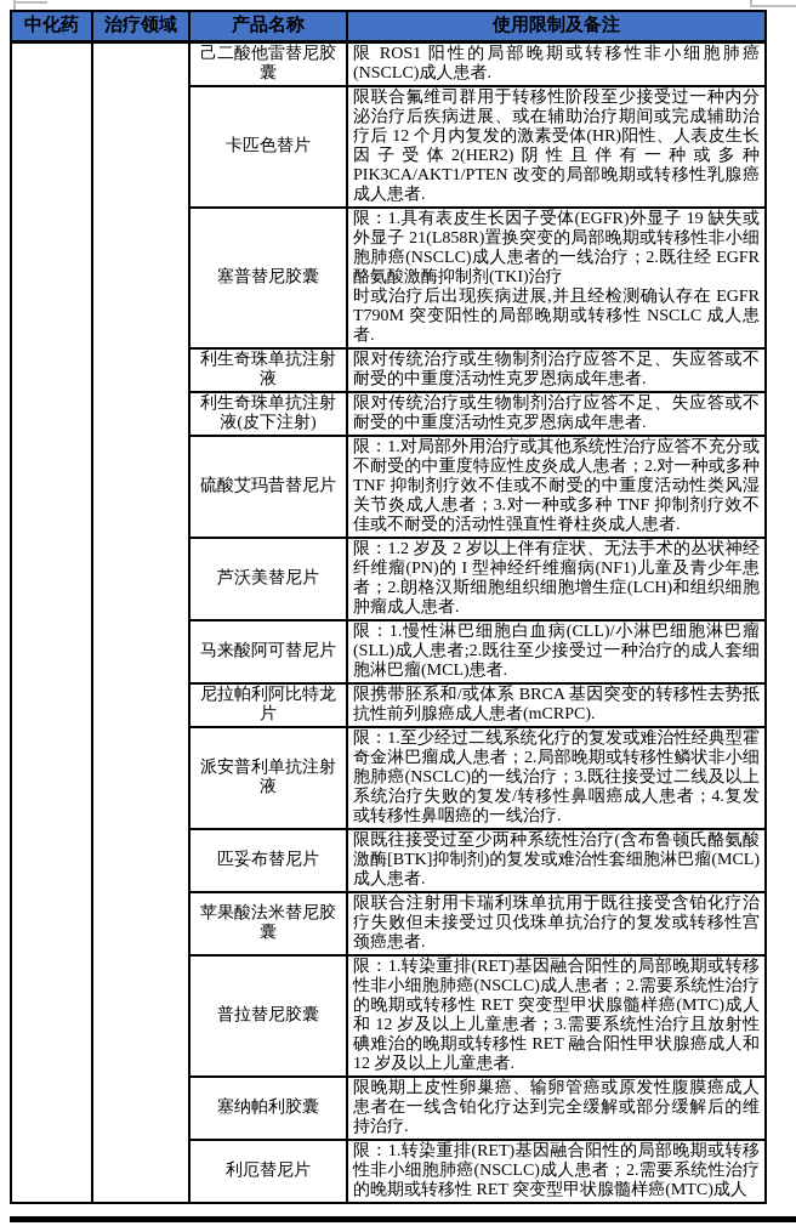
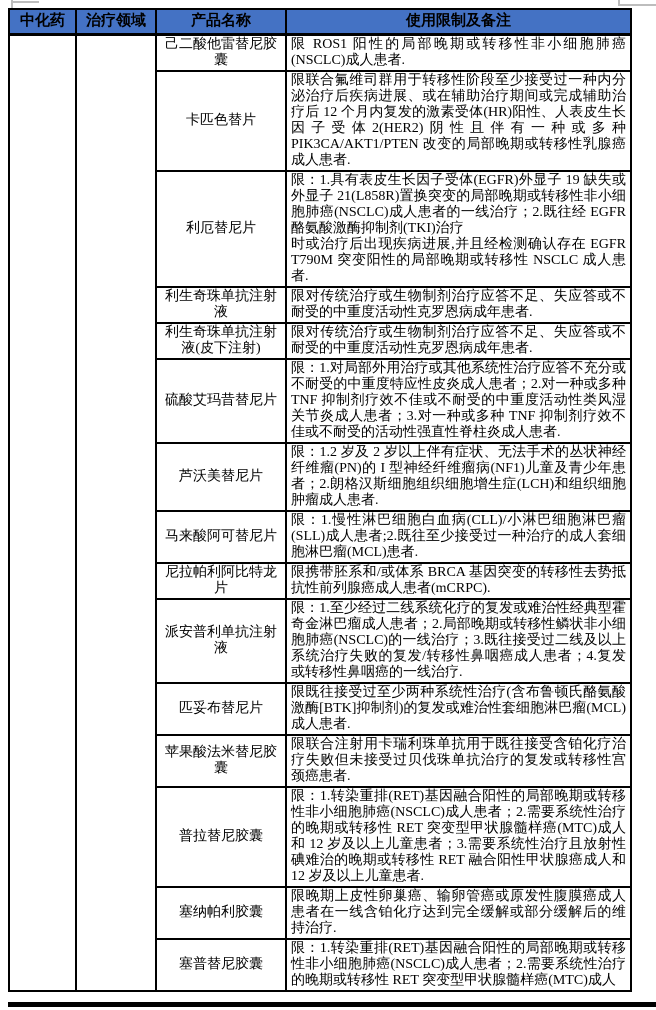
  中化药	治疗领域	产品名称	使用限制及备注
  		己二酸他雷替尼胶囊	限 ROS1 阳性的局部晚期或转移性非小细胞肺癌(NSCLC)成人患者.
  卡匹色替片	限联合氟维司群用于转移性阶段至少接受过一种内分泌治疗后疾病进展、或在辅助治疗期间或完成辅助治疗后 12 个月内复发的激素受体(HR)阳性、人表皮生长因子受体2(HER2)阴性且伴有一种或多种PIK3CA/AKT1/PTEN 改变的局部晚期或转移性乳腺癌成人患者.
- 塞普替尼胶囊	限：1.具有表皮生长因子受体(EGFR)外显子 19 缺失或外显子 21(L858R)置换突变的局部晚期或转移性非小细胞肺癌(NSCLC)成人患者的一线治疗；2.既往经 EGFR 酪氨酸激酶抑制剂(TKI)治疗 时或治疗后出现疾病进展,并且经检测确认存在 EGFR T790M 突变阳性的局部晚期或转移性 NSCLC 成人患者.
+ 利厄替尼片	限：1.具有表皮生长因子受体(EGFR)外显子 19 缺失或外显子 21(L858R)置换突变的局部晚期或转移性非小细胞肺癌(NSCLC)成人患者的一线治疗；2.既往经 EGFR 酪氨酸激酶抑制剂(TKI)治疗 时或治疗后出现疾病进展,并且经检测确认存在 EGFR T790M 突变阳性的局部晚期或转移性 NSCLC 成人患者.
  利生奇珠单抗注射液	限对传统治疗或生物制剂治疗应答不足、失应答或不耐受的中重度活动性克罗恩病成年患者.
  利生奇珠单抗注射液(皮下注射)	限对传统治疗或生物制剂治疗应答不足、失应答或不耐受的中重度活动性克罗恩病成年患者.
  硫酸艾玛昔替尼片	限：1.对局部外用治疗或其他系统性治疗应答不充分或不耐受的中重度特应性皮炎成人患者；2.对一种或多种TNF 抑制剂疗效不佳或不耐受的中重度活动性类风湿关节炎成人患者；3.对一种或多种 TNF 抑制剂疗效不佳或不耐受的活动性强直性脊柱炎成人患者.
  芦沃美替尼片	限：1.2 岁及 2 岁以上伴有症状、无法手术的丛状神经纤维瘤(PN)的 I 型神经纤维瘤病(NF1)儿童及青少年患者；2.朗格汉斯细胞组织细胞增生症(LCH)和组织细胞肿瘤成人患者.
  马来酸阿可替尼片	限：1.慢性淋巴细胞白血病(CLL)/小淋巴细胞淋巴瘤(SLL)成人患者;2.既往至少接受过一种治疗的成人套细胞淋巴瘤(MCL)患者.
  尼拉帕利阿比特龙片	限携带胚系和/或体系 BRCA 基因突变的转移性去势抵抗性前列腺癌成人患者(mCRPC).
  派安普利单抗注射液	限：1.至少经过二线系统化疗的复发或难治性经典型霍奇金淋巴瘤成人患者；2.局部晚期或转移性鳞状非小细胞肺癌(NSCLC)的一线治疗；3.既往接受过二线及以上系统治疗失败的复发/转移性鼻咽癌成人患者；4.复发或转移性鼻咽癌的一线治疗.
  匹妥布替尼片	限既往接受过至少两种系统性治疗(含布鲁顿氏酪氨酸激酶[BTK]抑制剂)的复发或难治性套细胞淋巴瘤(MCL)成人患者.
  苹果酸法米替尼胶囊	限联合注射用卡瑞利珠单抗用于既往接受含铂化疗治疗失败但未接受过贝伐珠单抗治疗的复发或转移性宫颈癌患者.
  普拉替尼胶囊	限：1.转染重排(RET)基因融合阳性的局部晚期或转移性非小细胞肺癌(NSCLC)成人患者；2.需要系统性治疗的晚期或转移性 RET 突变型甲状腺髓样癌(MTC)成人和 12 岁及以上儿童患者；3.需要系统性治疗且放射性碘难治的晚期或转移性 RET 融合阳性甲状腺癌成人和 12 岁及以上儿童患者.
  塞纳帕利胶囊	限晚期上皮性卵巢癌、输卵管癌或原发性腹膜癌成人患者在一线含铂化疗达到完全缓解或部分缓解后的维持治疗.
- 利厄替尼片	限：1.转染重排(RET)基因融合阳性的局部晚期或转移性非小细胞肺癌(NSCLC)成人患者；2.需要系统性治疗的晚期或转移性 RET 突变型甲状腺髓样癌(MTC)成人
+ 塞普替尼胶囊	限：1.转染重排(RET)基因融合阳性的局部晚期或转移性非小细胞肺癌(NSCLC)成人患者；2.需要系统性治疗的晚期或转移性 RET 突变型甲状腺髓样癌(MTC)成人
